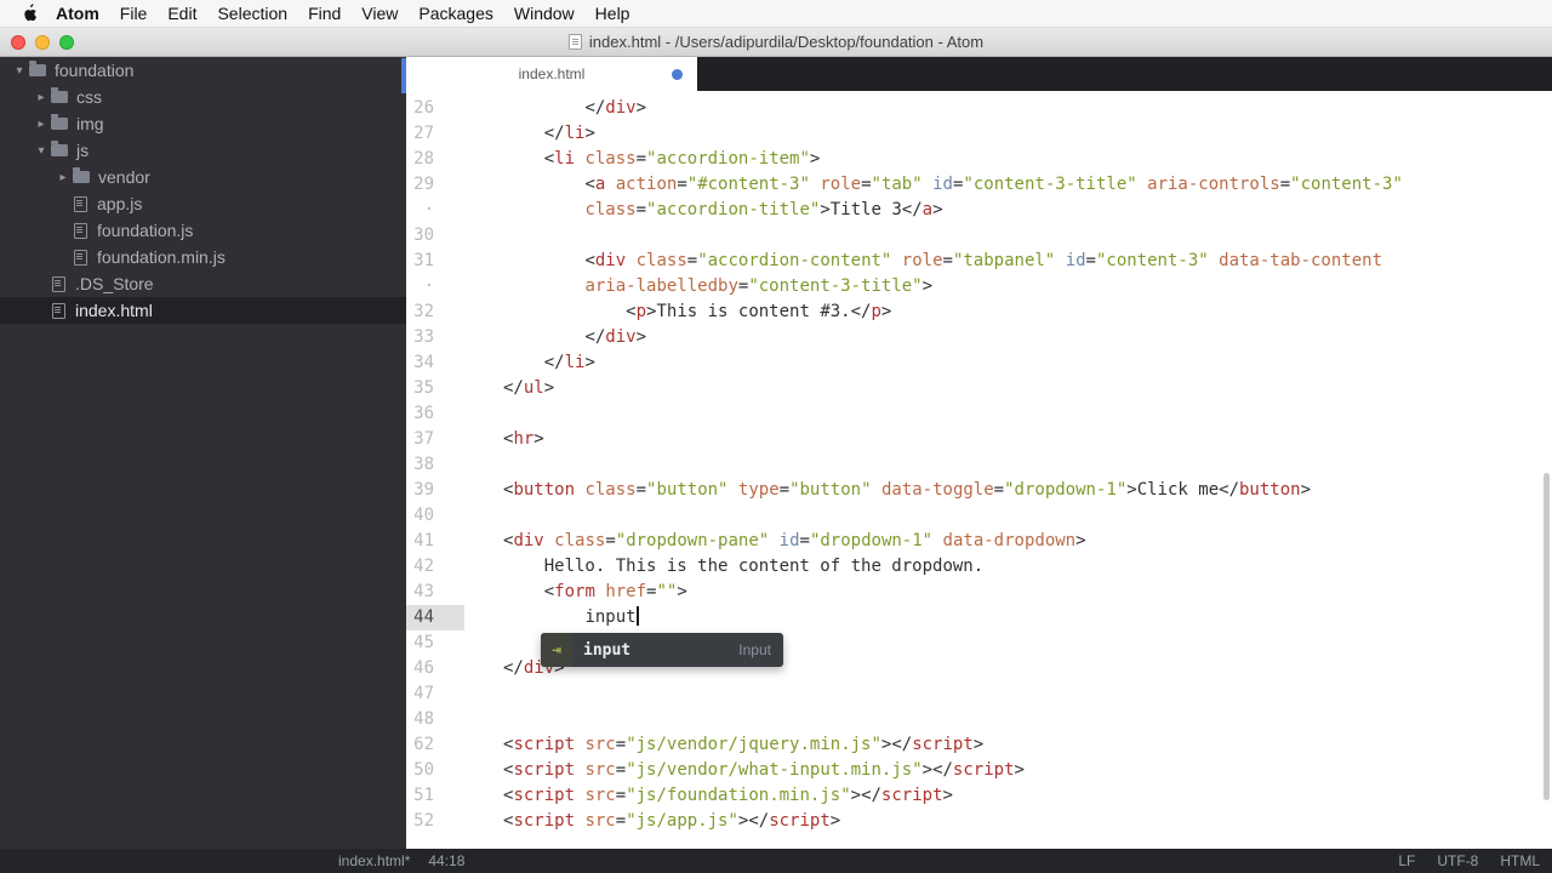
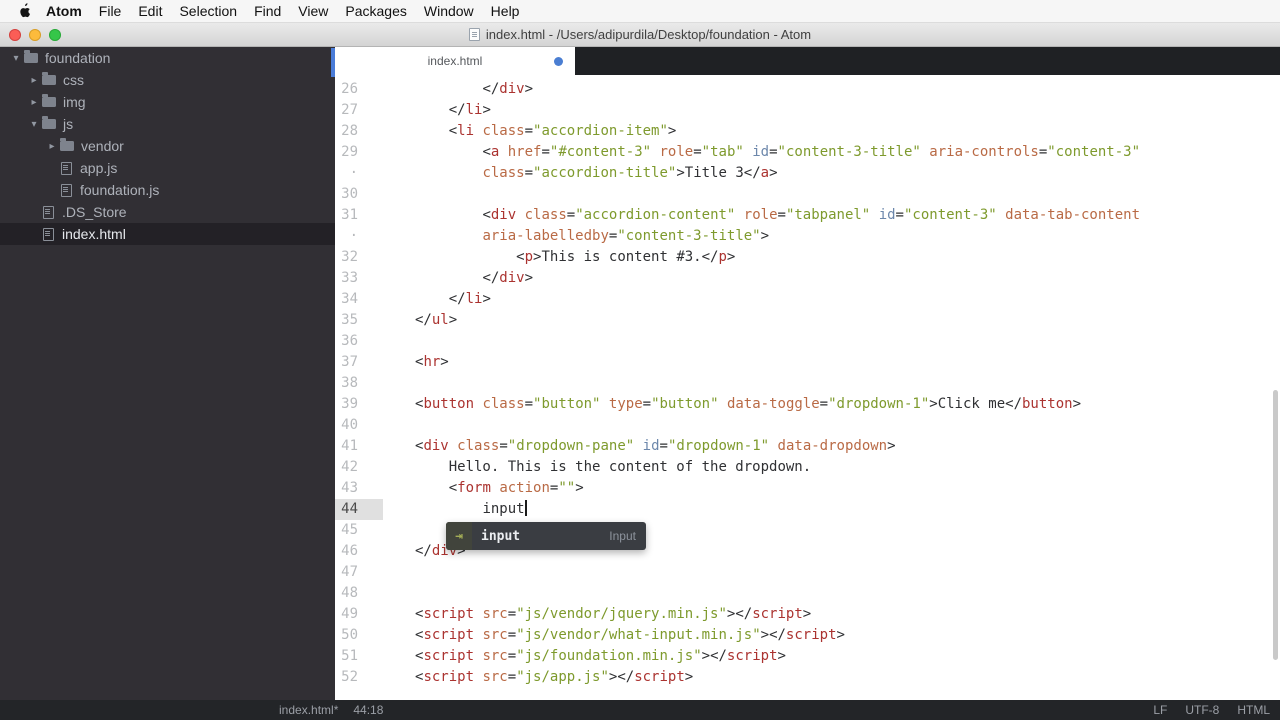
  Atom
  File
  Edit
  Selection
  Find
  View
  Packages
  Window
  Help
  index.html - /Users/adipurdila/Desktop/foundation - Atom
  ▾
  foundation
  ▸
  css
  ▸
  img
  ▾
  js
  ▸
  vendor
  app.js
  foundation.js
- foundation.min.js
  .DS_Store
  index.html
  index.html
  ⇥
  input
  Input
  26
  </div>
  27
  </li>
  28
  <li class="accordion-item">
  29
- <a action="#content-3" role="tab" id="content-3-title" aria-controls="content-3"
+ <a href="#content-3" role="tab" id="content-3-title" aria-controls="content-3"
  ·
  class="accordion-title">Title 3</a>
  30
  31
  <div class="accordion-content" role="tabpanel" id="content-3" data-tab-content
  ·
  aria-labelledby="content-3-title">
  32
  <p>This is content #3.</p>
  33
  </div>
  34
  </li>
  35
  </ul>
  36
  37
  <hr>
  38
  39
  <button class="button" type="button" data-toggle="dropdown-1">Click me</button>
  40
  41
  <div class="dropdown-pane" id="dropdown-1" data-dropdown>
  42
  Hello. This is the content of the dropdown.
  43
- <form href="">
+ <form action="">
  44
  input
  45
  46
  </div>
  47
  48
- 62
+ 49
  <script src="js/vendor/jquery.min.js"></script>
  50
  <script src="js/vendor/what-input.min.js"></script>
  51
  <script src="js/foundation.min.js"></script>
  52
  <script src="js/app.js"></script>
  index.html*
  44:18
  LF
  UTF-8
  HTML
